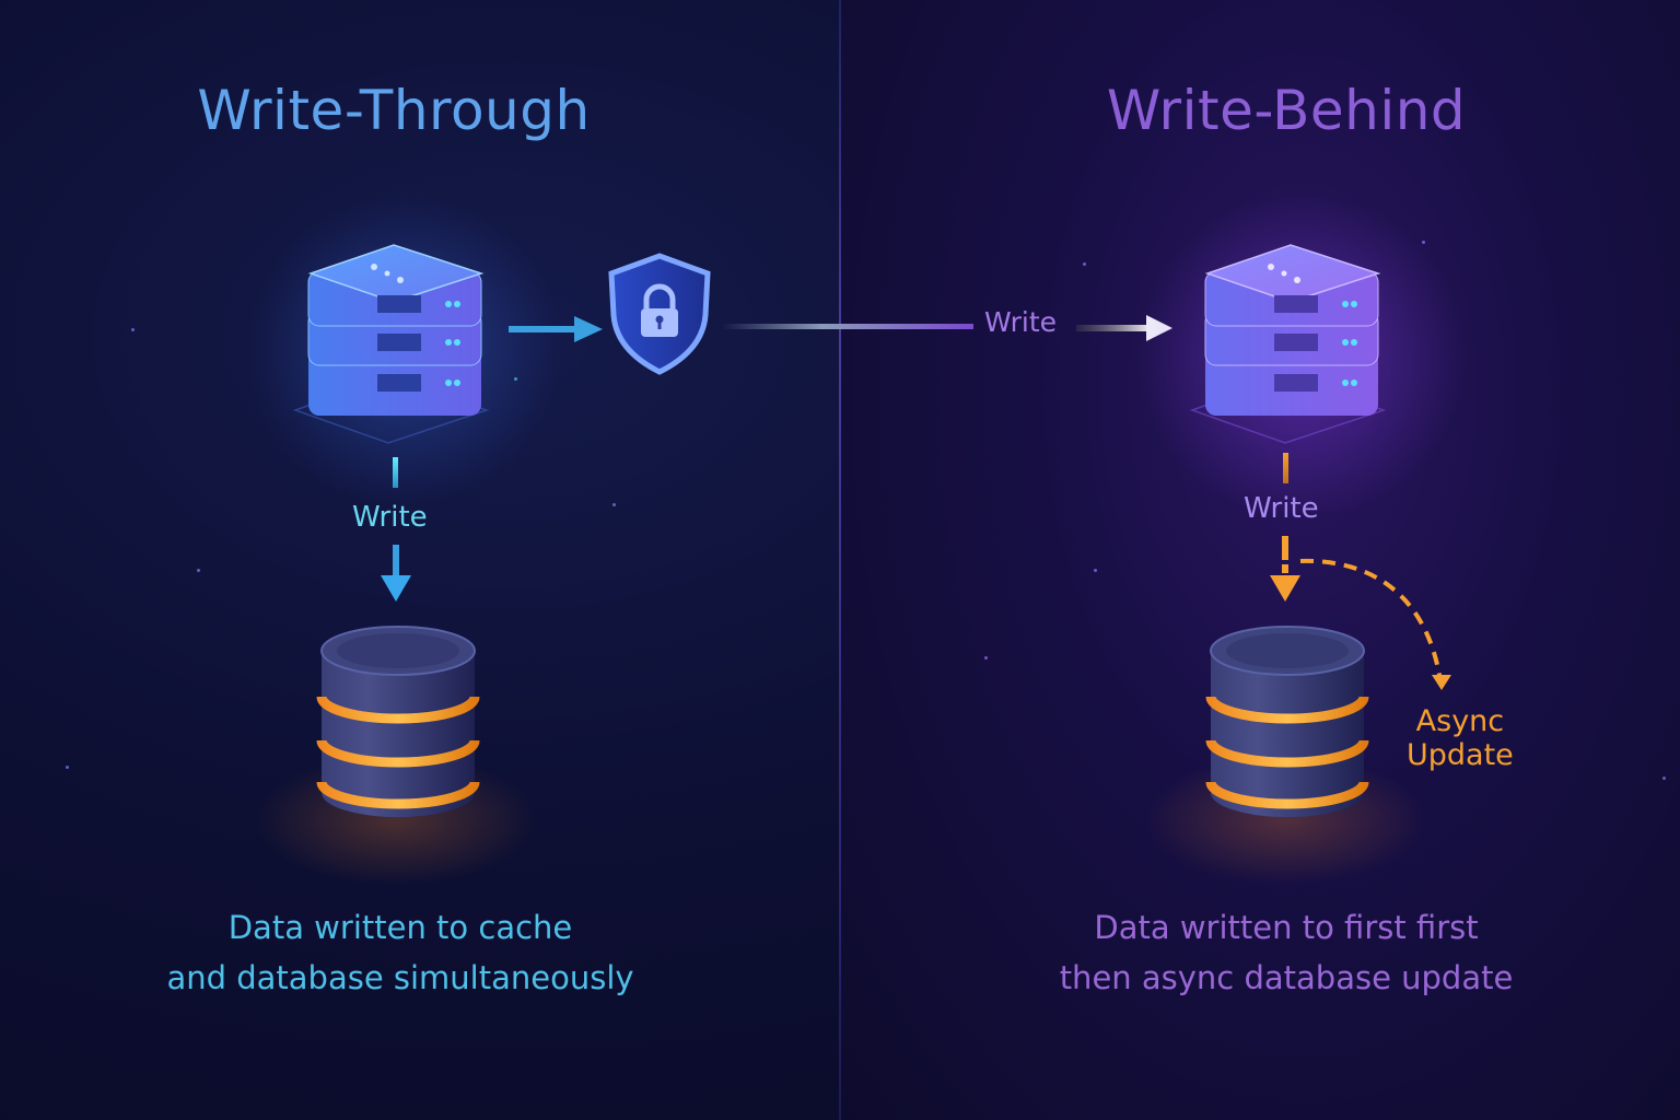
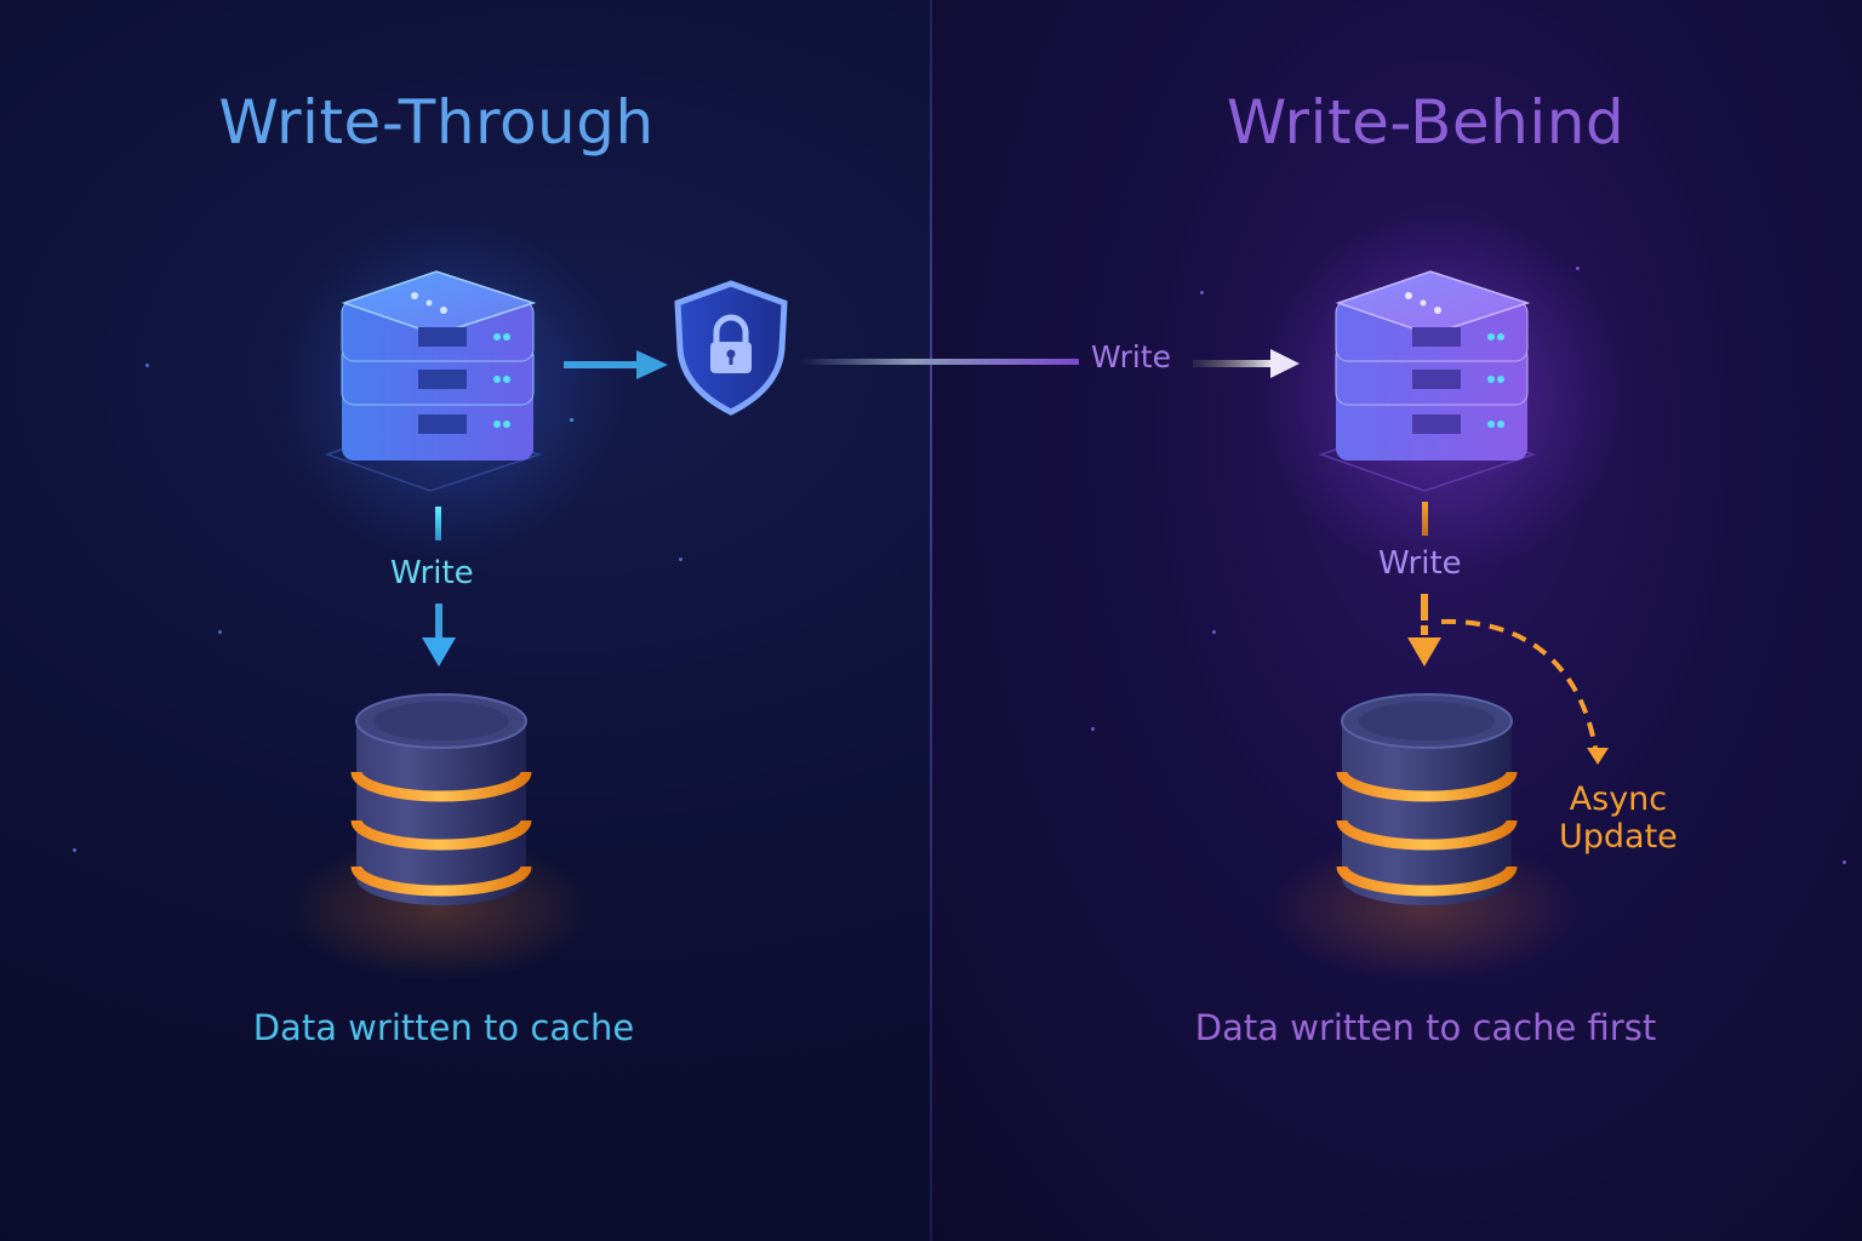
  Write-Through
  Write-Behind
  Write
  Data written to cache
- and database simultaneously
  Write
  Write
  Async
  Update
- Data written to first first
+ Data written to cache first
- then async database update
